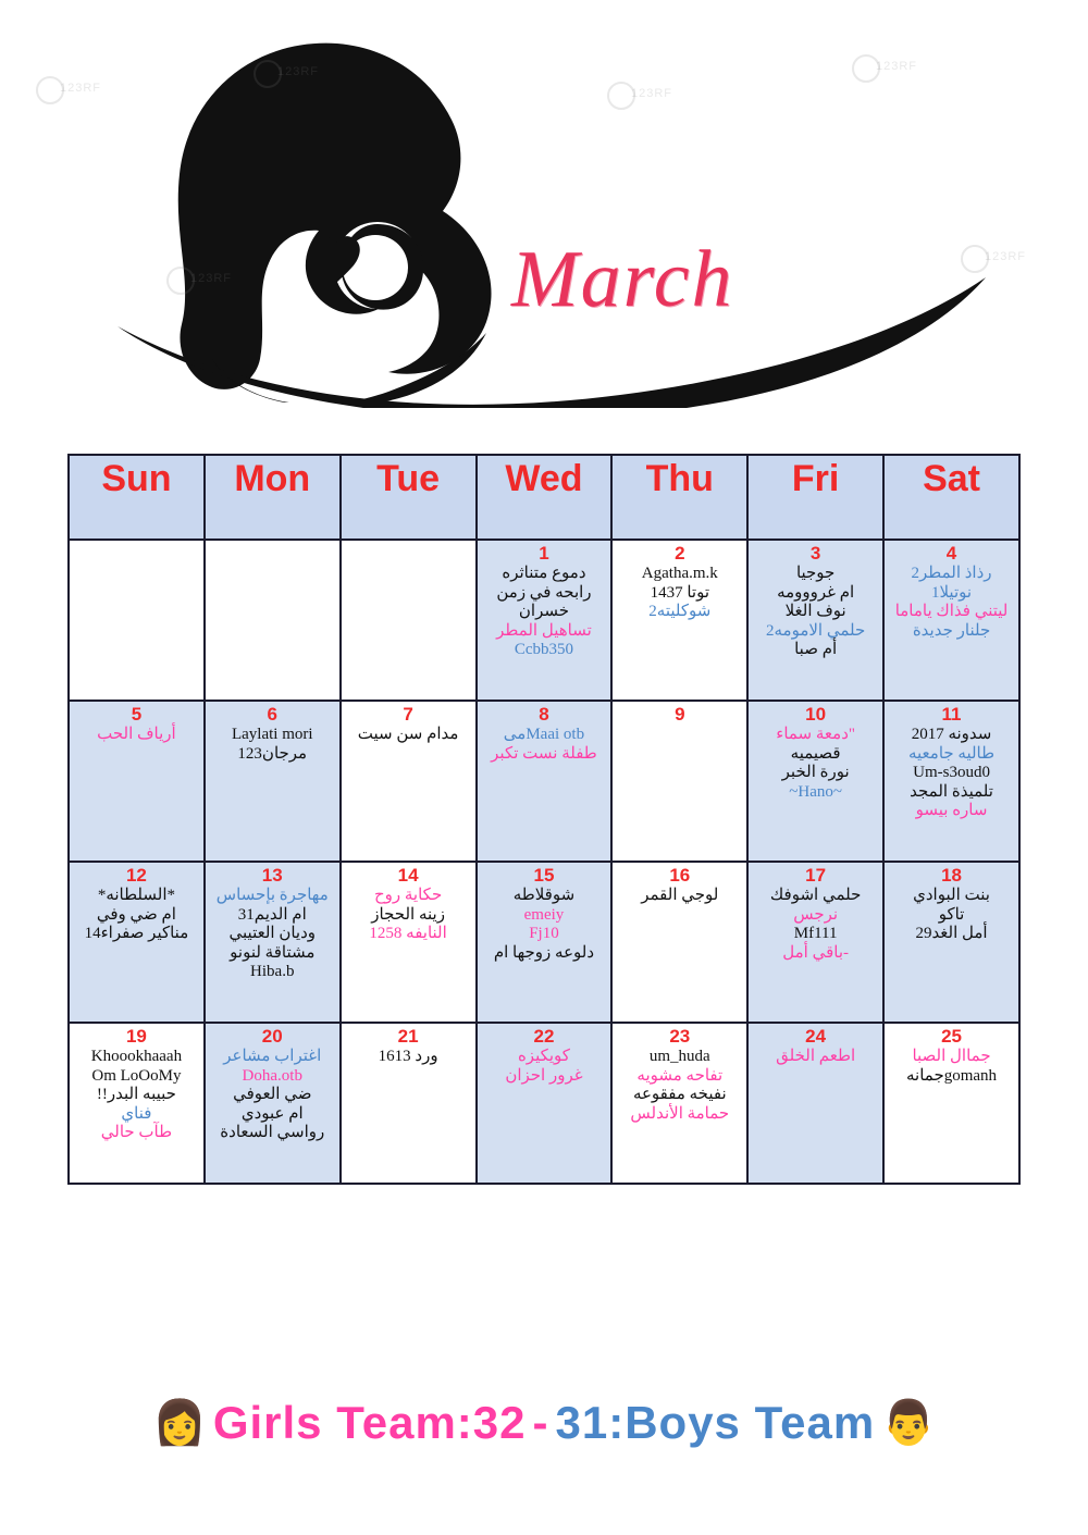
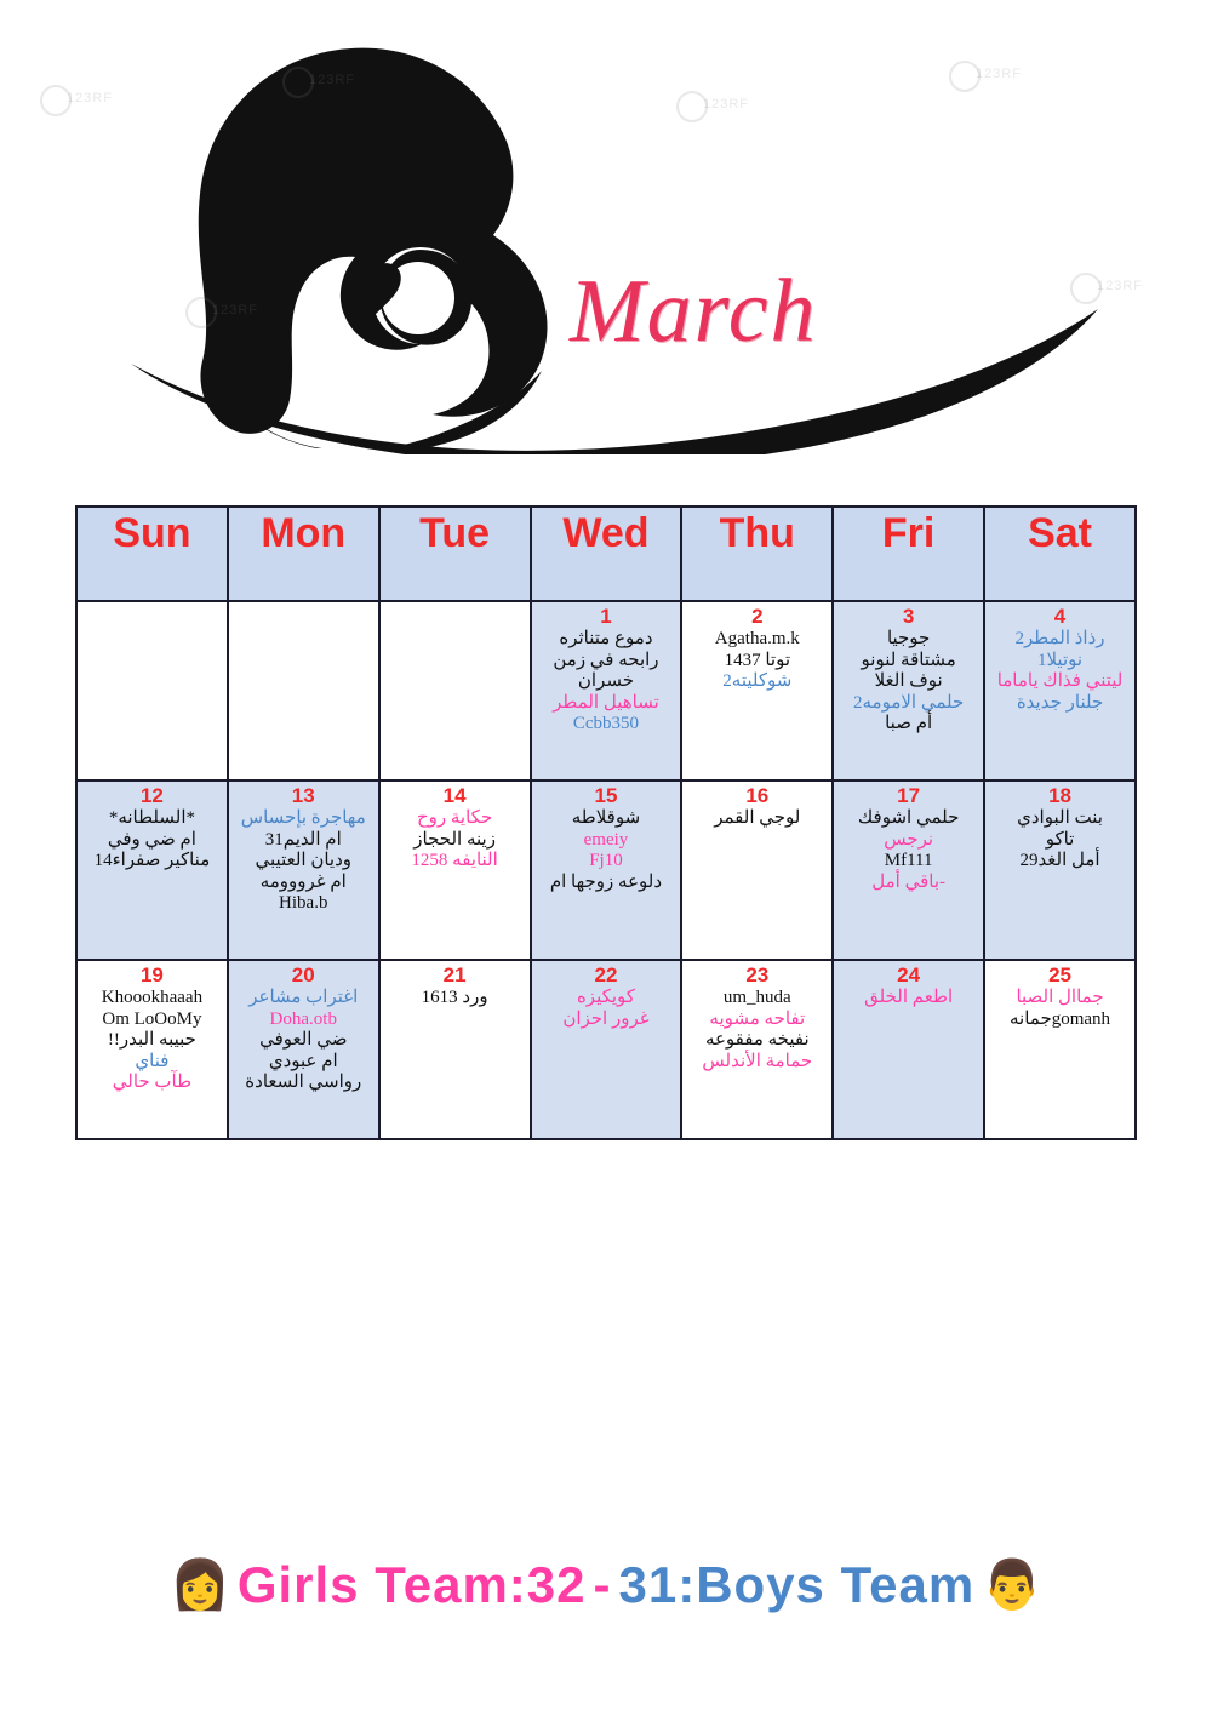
  March
  123RF
  123RF
  123RF
  123RF
  123RF
  123RF
  Sun	Mon	Tue	Wed	Thu	Fri	Sat
- 			1دموع متناثرهرابحه في زمنخسرانتساهيل المطرCcbb350	2Agatha.m.kتوتا 1437شوكليته2	3جوجياام غرووومهنوف الغلاحلمي الامومه2أم صبا	4رذاذ المطر2نوتيلا1ليتني فذاك ياماماجلنار جديدة
+ 			1دموع متناثرهرابحه في زمنخسرانتساهيل المطرCcbb350	2Agatha.m.kتوتا 1437شوكليته2	3جوجيامشتاقة لنونونوف الغلاحلمي الامومه2أم صبا	4رذاذ المطر2نوتيلا1ليتني فذاك ياماماجلنار جديدة
- 5أرياف الحب	6Laylati moriمرجان123	7مدام سن سيت	8مىMaai otbطفلة نست تكبر	9	10دمعة سماء"قصيميهنورة الخبر~Hano~	11سدونه 2017طاليه جامعيهUm-s3oud0تلميذة المجدساره بيسو
- 12*السلطانه*ام ضي وفيمناكير صفراء14	13مهاجرة بإحساسام الديم31وديان العتيبيمشتاقة لنونوHiba.b	14حكاية روحزينه الحجازالنايفه 1258	15شوقلاطهemeiyFj10دلوعه زوجها ام	16لوجي القمر	17حلمي اشوفكنرجسMf111باقي أمل-	18بنت البواديتاكوأمل الغد29
+ 12*السلطانه*ام ضي وفيمناكير صفراء14	13مهاجرة بإحساسام الديم31وديان العتيبيام غرووومهHiba.b	14حكاية روحزينه الحجازالنايفه 1258	15شوقلاطهemeiyFj10دلوعه زوجها ام	16لوجي القمر	17حلمي اشوفكنرجسMf111باقي أمل-	18بنت البواديتاكوأمل الغد29
  19KhoookhaaahOm LoOoMy!!حبيبه البدرفنايطآب حالي	20اغتراب مشاعرDoha.otbضي العوفيام عبوديرواسي السعادة	21ورد 1613	22كويكيزهغرور احزان	23um_hudaتفاحه مشويهنفيخه مفقوعهحمامة الأندلس	24اطعم الخلق	25جماال الصباجمانهgomanh
  👩
  Girls Team:32
  -
  31:Boys Team
  👨
